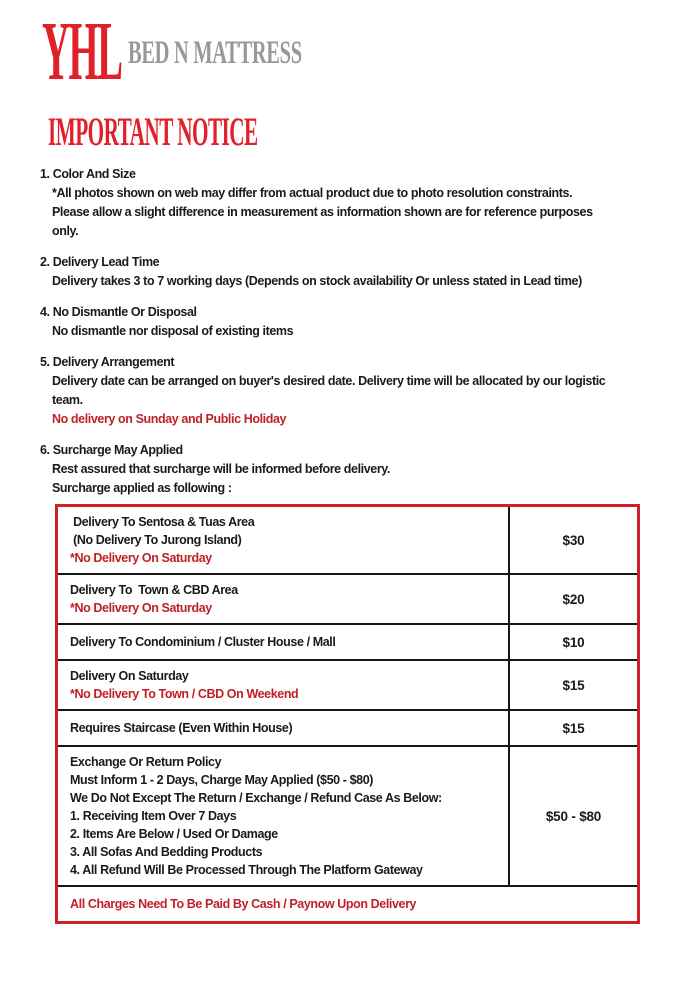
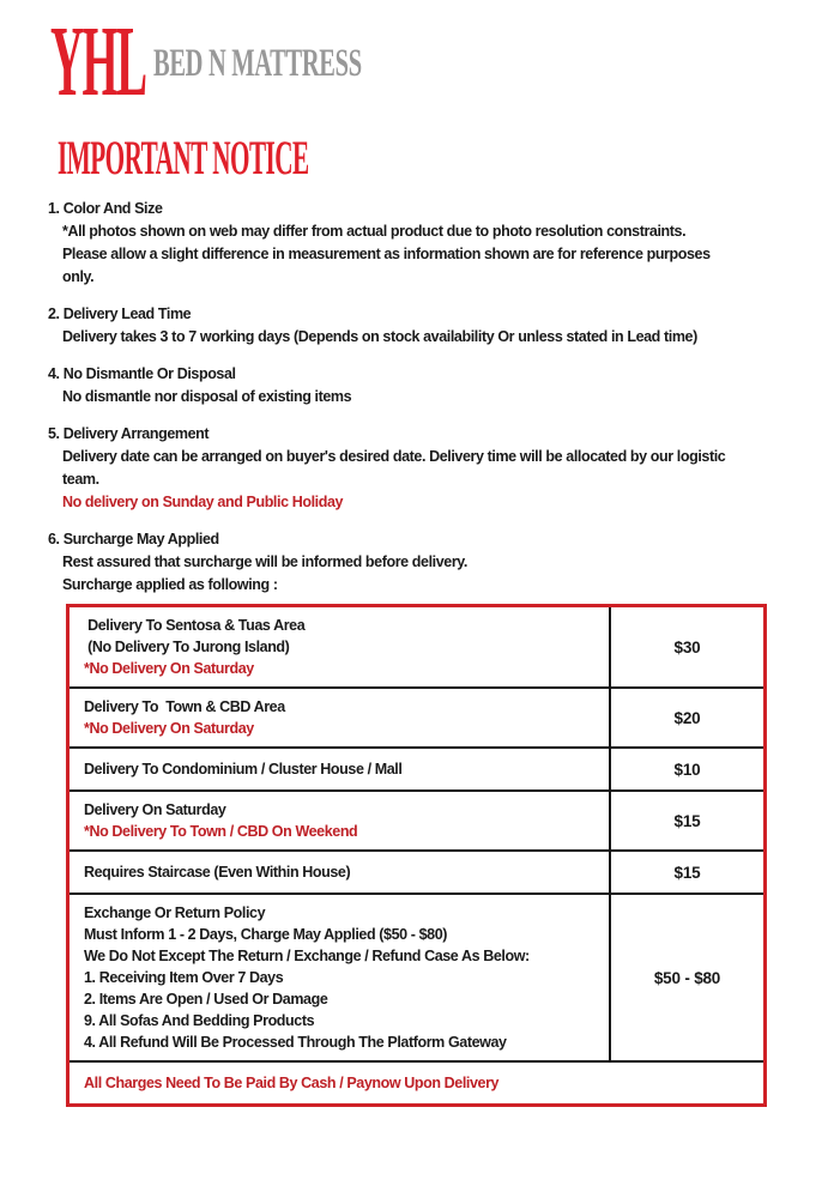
  YHL
  BED N MATTRESS
  IMPORTANT NOTICE
  1. Color And Size
  *All photos shown on web may differ from actual product due to photo resolution constraints.
  Please allow a slight difference in measurement as information shown are for reference purposes
  only.
  2. Delivery Lead Time
  Delivery takes 3 to 7 working days (Depends on stock availability Or unless stated in Lead time)
  4. No Dismantle Or Disposal
  No dismantle nor disposal of existing items
  5. Delivery Arrangement
  Delivery date can be arranged on buyer's desired date. Delivery time will be allocated by our logistic
  team.
  No delivery on Sunday and Public Holiday
  6. Surcharge May Applied
  Rest assured that surcharge will be informed before delivery.
  Surcharge applied as following :
  Delivery To Sentosa & Tuas Area
  (No Delivery To Jurong Island)
  *No Delivery On Saturday
  $30
  Delivery To Town & CBD Area
  *No Delivery On Saturday
  $20
  Delivery To Condominium / Cluster House / Mall
  $10
  Delivery On Saturday
  *No Delivery To Town / CBD On Weekend
  $15
  Requires Staircase (Even Within House)
  $15
  Exchange Or Return Policy
  Must Inform 1 - 2 Days, Charge May Applied ($50 - $80)
  We Do Not Except The Return / Exchange / Refund Case As Below:
  1. Receiving Item Over 7 Days
- 2. Items Are Below / Used Or Damage
+ 2. Items Are Open / Used Or Damage
- 3. All Sofas And Bedding Products
+ 9. All Sofas And Bedding Products
  4. All Refund Will Be Processed Through The Platform Gateway
  $50 - $80
  All Charges Need To Be Paid By Cash / Paynow Upon Delivery
